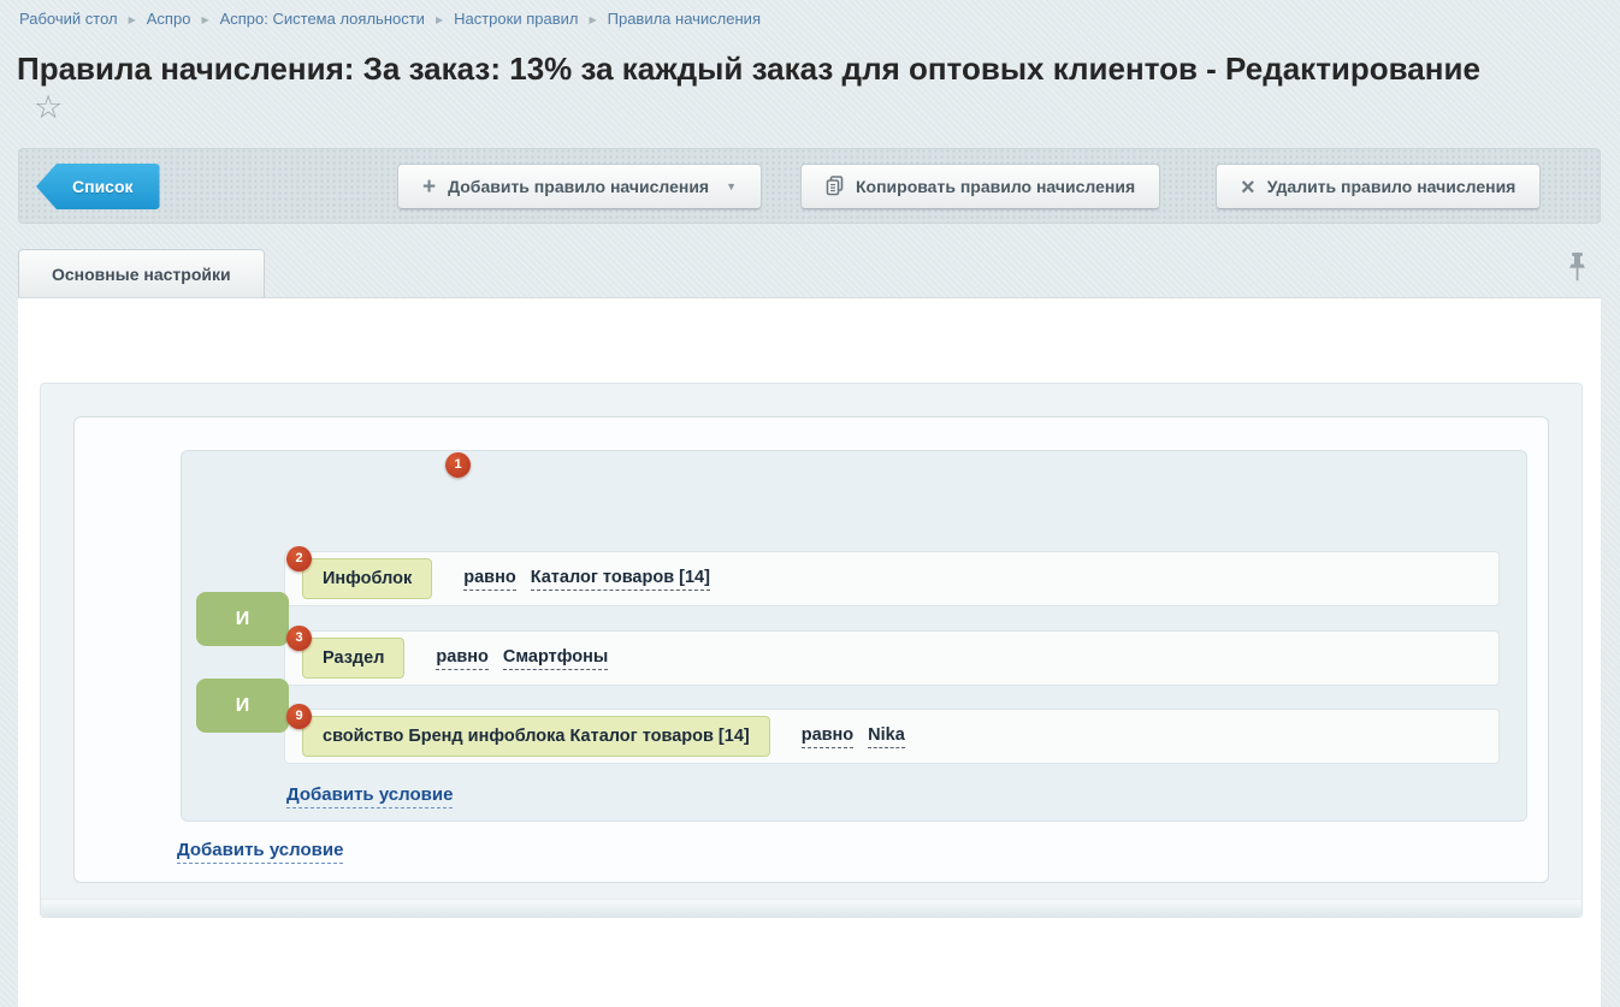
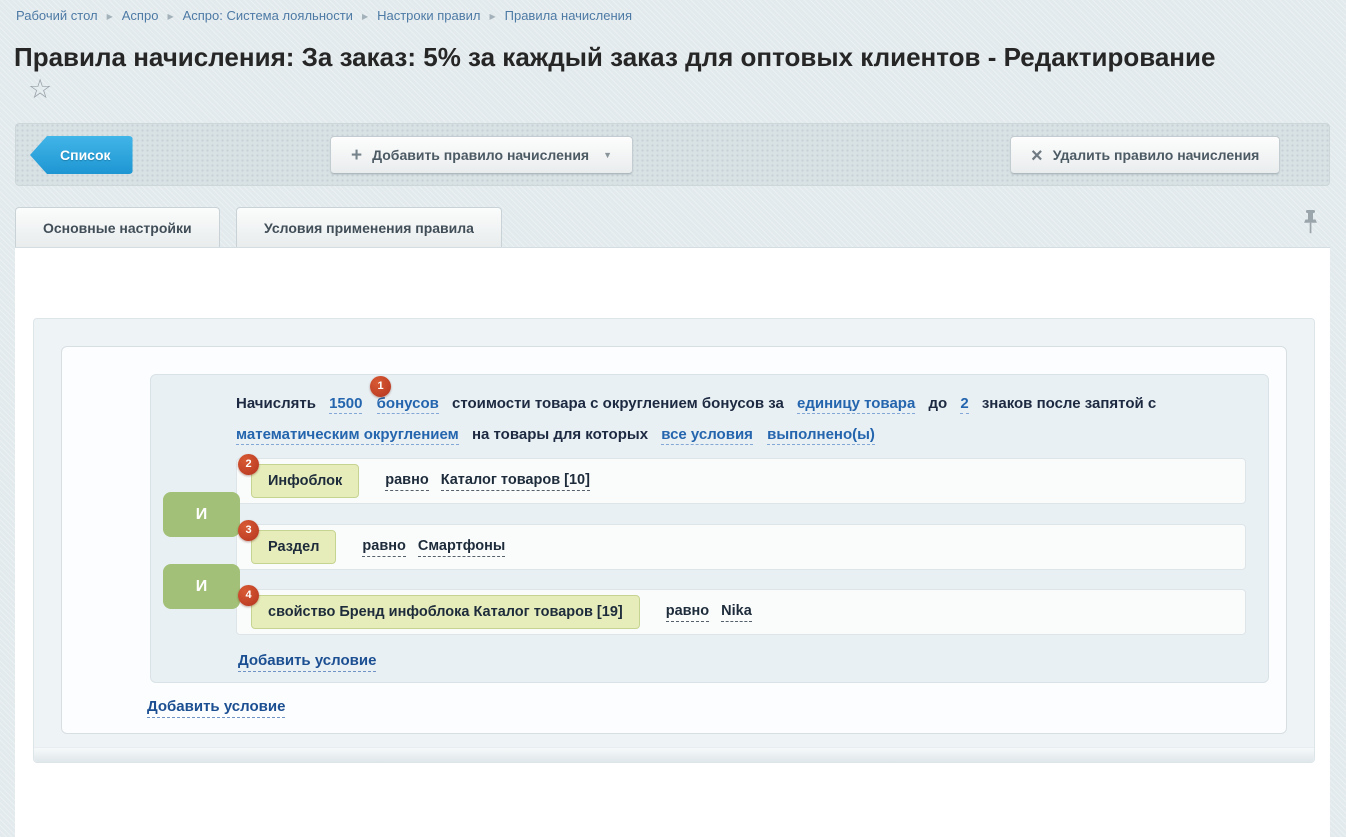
  Рабочий стол ▶ Аспро ▶ Аспро: Система лояльности ▶ Настроки правил ▶ Правила начисления
- Правила начисления: За заказ: 13% за каждый заказ для оптовых клиентов - Редактирование
+ Правила начисления: За заказ: 5% за каждый заказ для оптовых клиентов - Редактирование
  ☆
  Список
  + Добавить правило начисления ▼
- Копировать правило начисления
  × Удалить правило начисления
  Основные настройки
+ Условия применения правила
  1
+ Начислять 1500 бонусов стоимости товара с округлением бонусов за единицу товара до 2 знаков после запятой с
+ математическим округлением на товары для которых все условия выполнено(ы)
  И
  И
  2
  Инфоблок
  равно
- Каталог товаров [14]
+ Каталог товаров [10]
  3
  Раздел
  равно
  Смартфоны
- 9
+ 4
- свойство Бренд инфоблока Каталог товаров [14]
+ свойство Бренд инфоблока Каталог товаров [19]
  равно
  Nika
  Добавить условие
  Добавить условие
